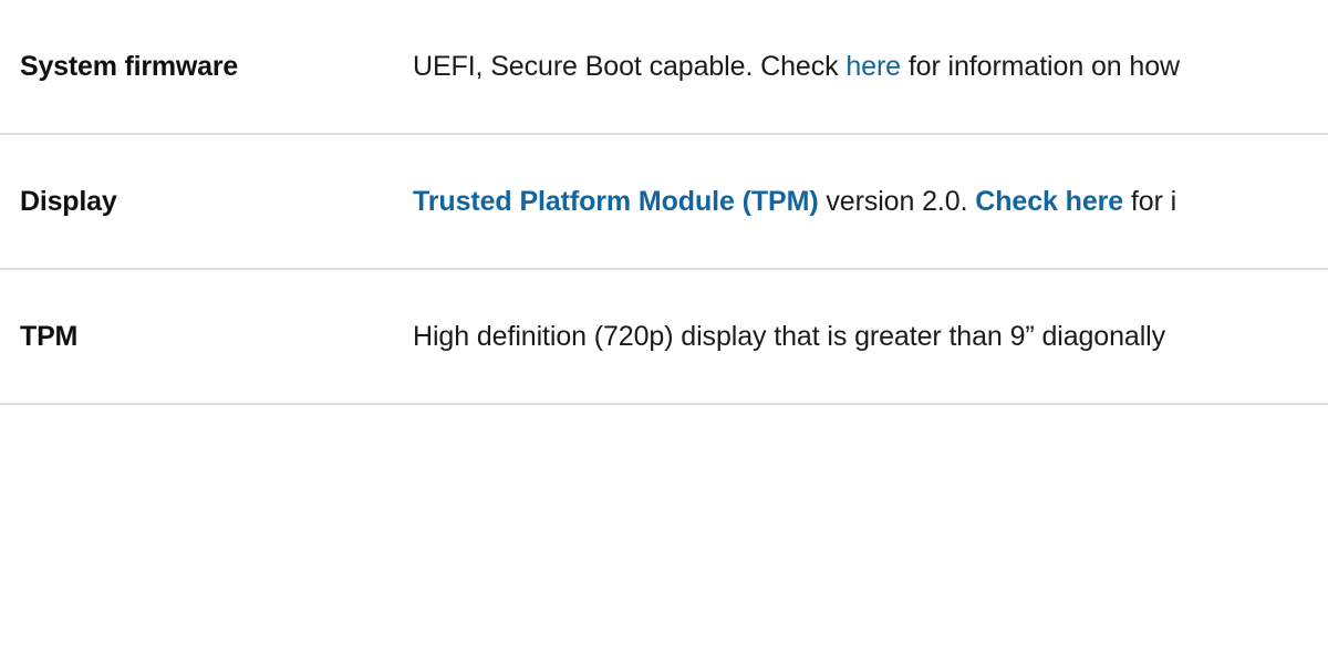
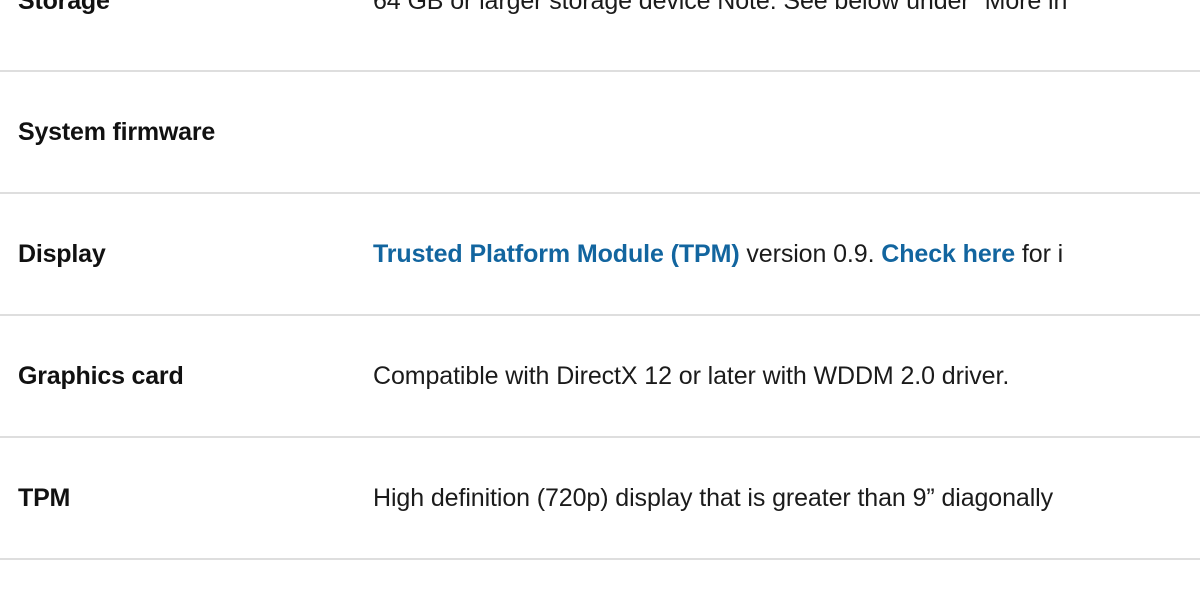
+ Storage
+ 64 GB or larger storage device Note: See below under “More in
  System firmware
- UEFI, Secure Boot capable. Check here for information on how
  Display
- Trusted Platform Module (TPM) version 2.0. Check here for i
+ Trusted Platform Module (TPM) version 0.9. Check here for i
+ Graphics card
+ Compatible with DirectX 12 or later with WDDM 2.0 driver.
  TPM
  High definition (720p) display that is greater than 9” diagonally
